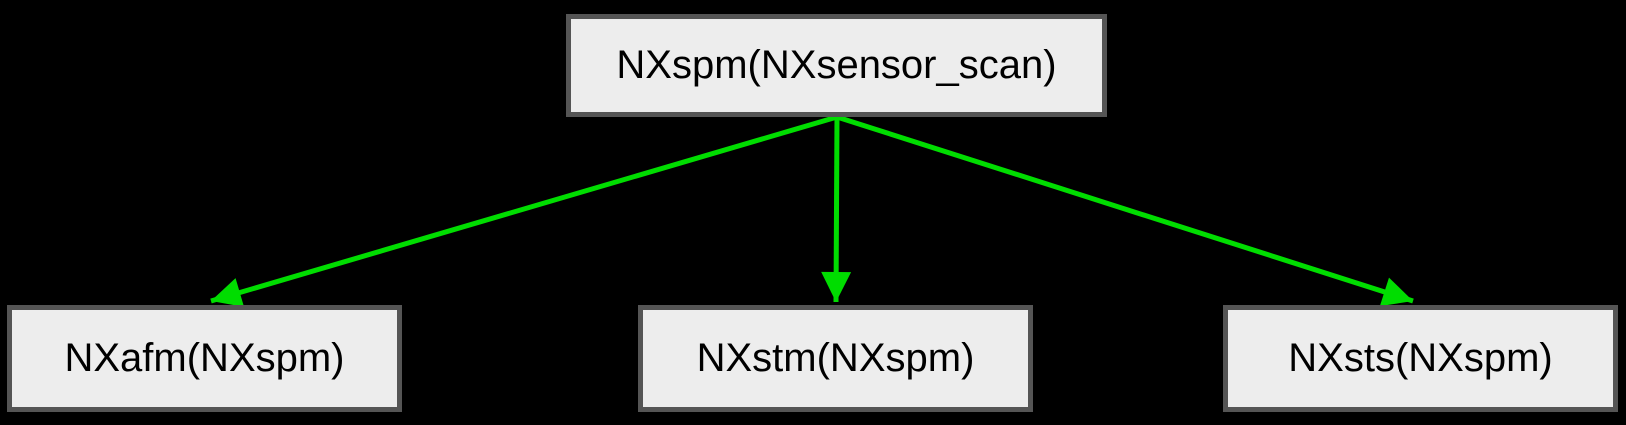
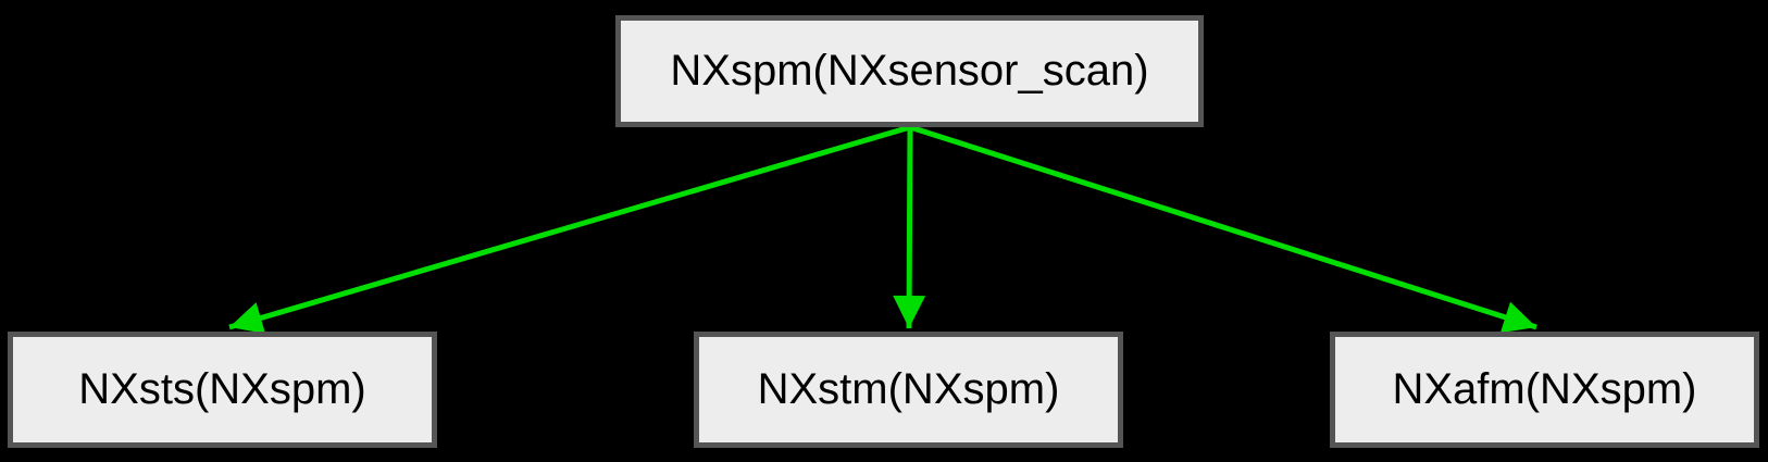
  NXspm(NXsensor_scan)
- NXafm(NXspm)
+ NXsts(NXspm)
  NXstm(NXspm)
- NXsts(NXspm)
+ NXafm(NXspm)
